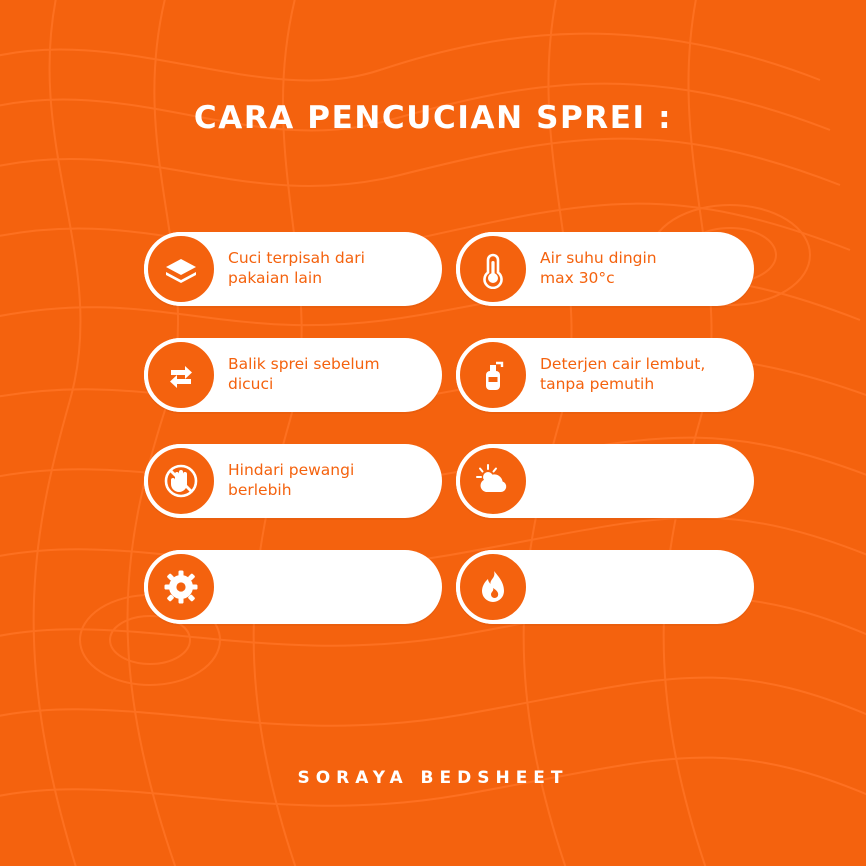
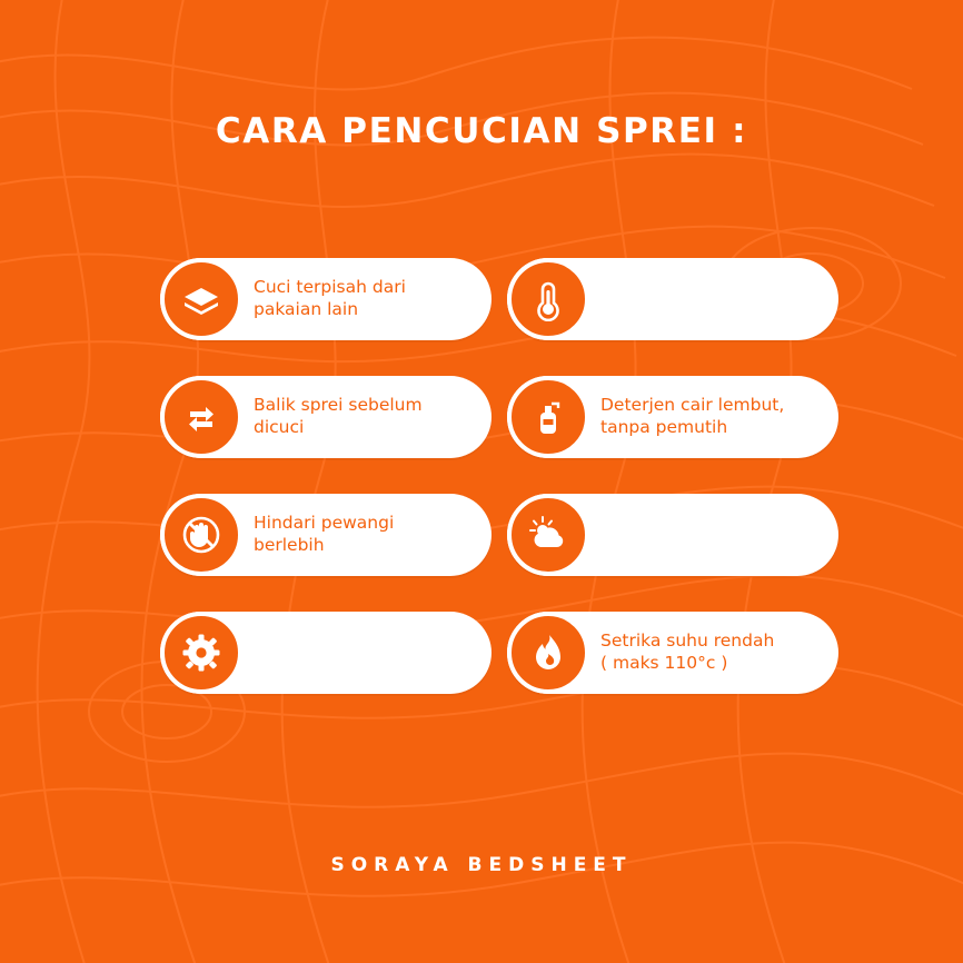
  CARA PENCUCIAN SPREI :
  Cuci terpisah dari
  pakaian lain
- Air suhu dingin
- max 30°c
  Balik sprei sebelum
  dicuci
  Deterjen cair lembut,
  tanpa pemutih
  Hindari pewangi
  berlebih
+ Setrika suhu rendah
+ ( maks 110°c )
  SORAYA BEDSHEET
